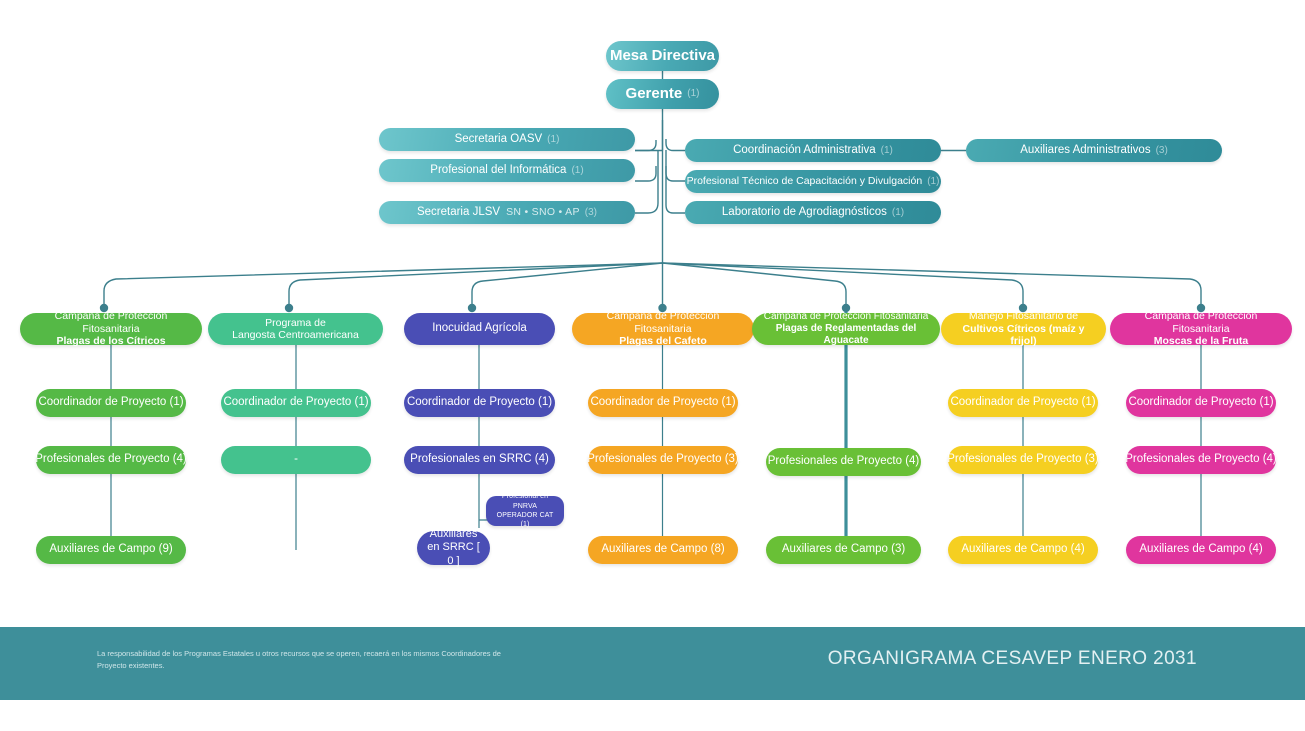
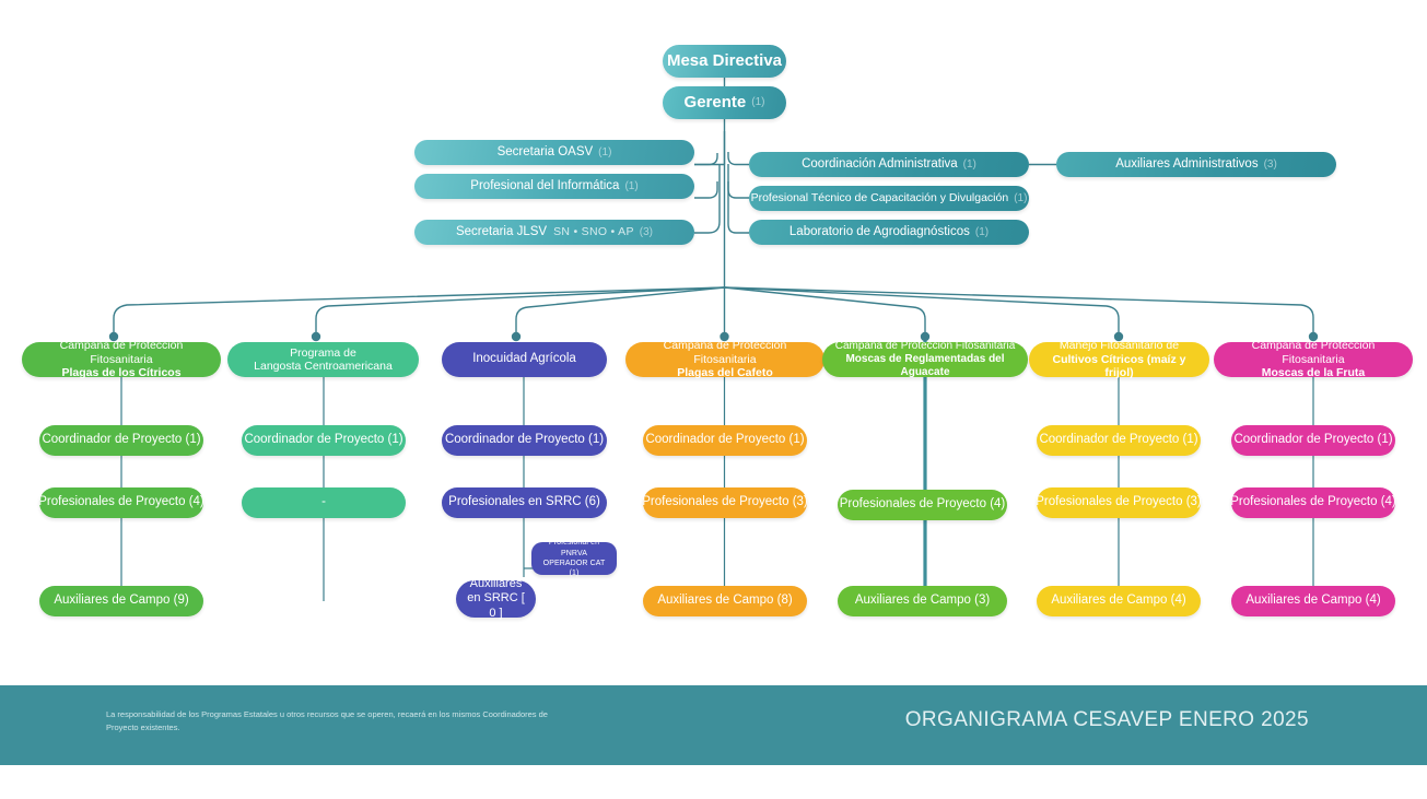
  Mesa Directiva
  Gerente
  (1)
  Secretaria OASV
  (1)
  Profesional del Informática
  (1)
  Secretaria JLSV
  SN • SNO • AP
  (3)
  Coordinación Administrativa
  (1)
  Profesional Técnico de Capacitación y Divulgación
  (1)
  Laboratorio de Agrodiagnósticos
  (1)
  Auxiliares Administrativos
  (3)
  Campaña de Protección Fitosanitaria
  Plagas de los Cítricos
  Coordinador de Proyecto (1)
  Profesionales de Proyecto (4)
  Auxiliares de Campo (9)
  Programa de
  Langosta Centroamericana
  Coordinador de Proyecto (1)
  -
  Inocuidad Agrícola
  Coordinador de Proyecto (1)
- Profesionales en SRRC (4)
+ Profesionales en SRRC (6)
  Auxiliares
  en SRRC [ 0 ]
  Campaña de Protección Fitosanitaria
  Plagas del Cafeto
  Coordinador de Proyecto (1)
  Profesionales de Proyecto (3)
  Auxiliares de Campo (8)
  Campaña de Protección Fitosanitaria
- Plagas de Reglamentadas del Aguacate
+ Moscas de Reglamentadas del Aguacate
  Profesionales de Proyecto (4)
  Auxiliares de Campo (3)
  Manejo Fitosanitario de
  Cultivos Cítricos (maíz y frijol)
  Coordinador de Proyecto (1)
  Profesionales de Proyecto (3)
  Auxiliares de Campo (4)
  Campaña de Protección Fitosanitaria
  Moscas de la Fruta
  Coordinador de Proyecto (1)
  Profesionales de Proyecto (4)
  Auxiliares de Campo (4)
  La responsabilidad de los Programas Estatales u otros recursos que se operen, recaerá en los mismos Coordinadores de Proyecto existentes.
- ORGANIGRAMA CESAVEP ENERO 2031
+ ORGANIGRAMA CESAVEP ENERO 2025
